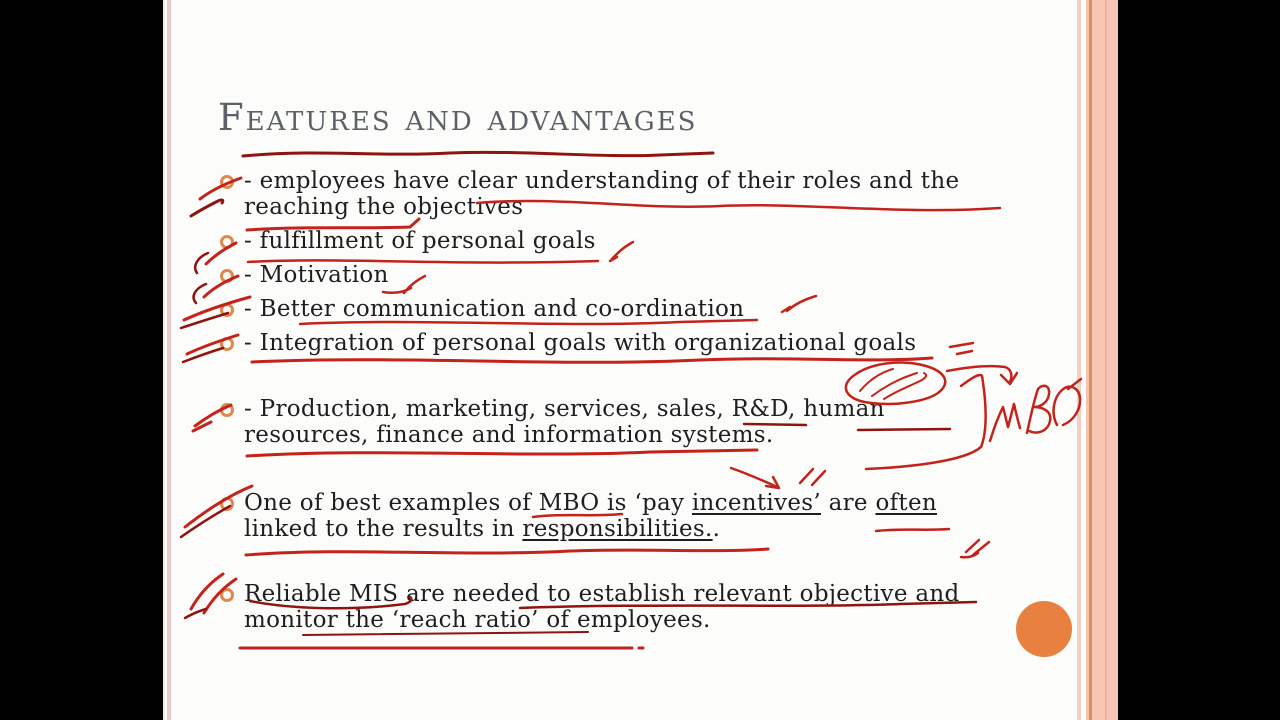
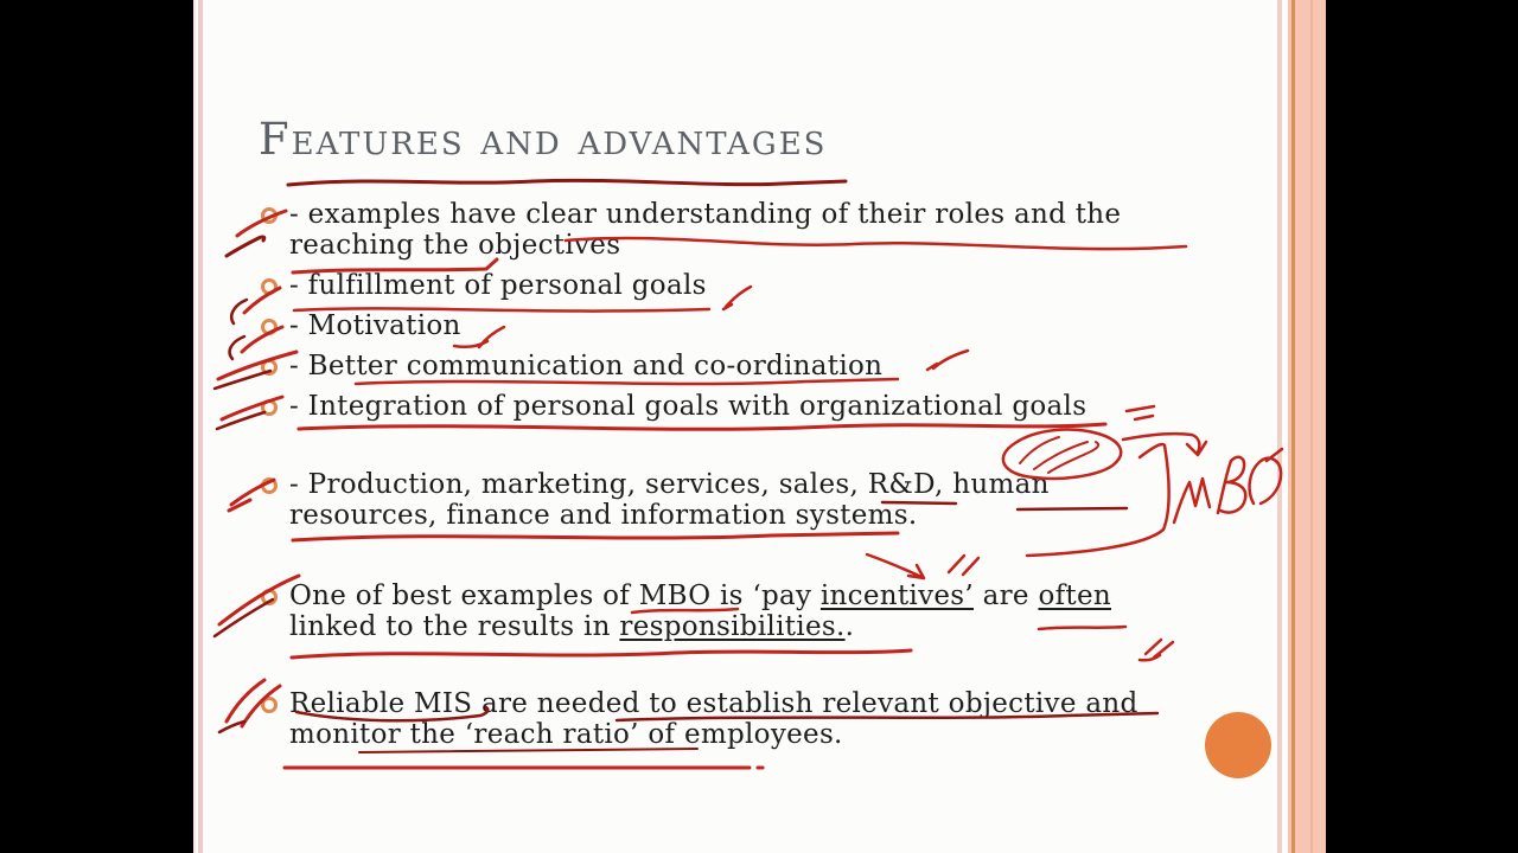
  Features and advantages
- - employees have clear understanding of their roles and the
+ - examples have clear understanding of their roles and the
  reaching the objectives
  - fulfillment of personal goals
  - Motivation
  - Better communication and co-ordination
  - Integration of personal goals with organizational goals
  - Production, marketing, services, sales, R&D, human
  resources, finance and information systems.
  One of best examples of MBO is ‘pay incentives’ are often
  linked to the results in responsibilities..
  Reliable MIS are needed to establish relevant objective and
  monitor the ‘reach ratio’ of employees.
